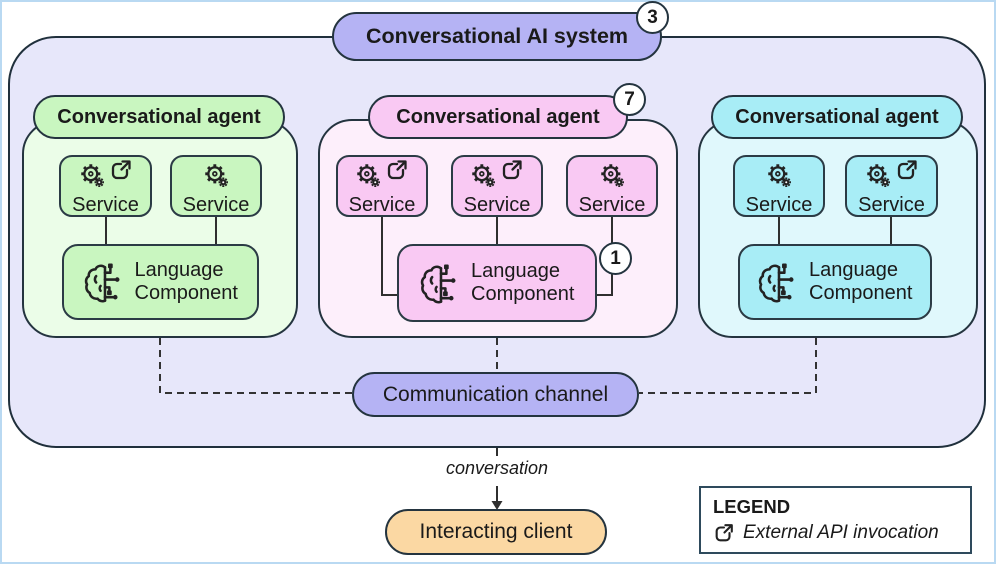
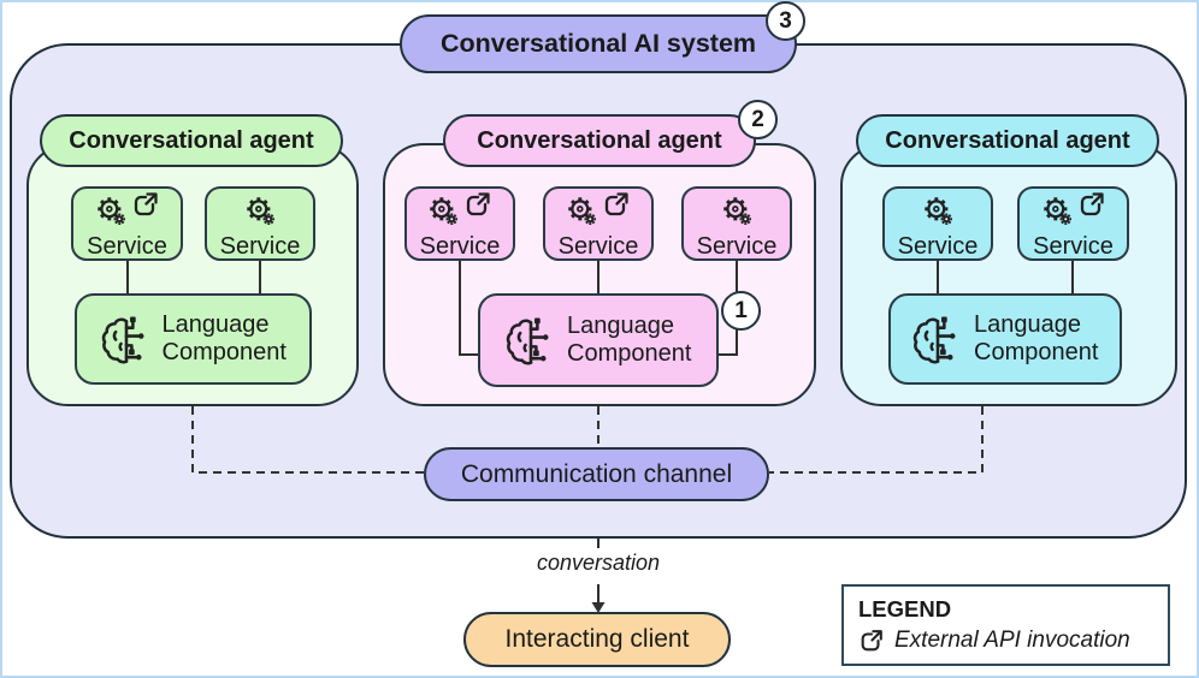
  Conversational AI system
  3
  Conversational agent
  Service
  Service
  Language Component
  Conversational agent
- 7
+ 2
  Service
  Service
  Service
  1
  Language Component
  Conversational agent
  Service
  Service
  Language Component
  Communication channel
  conversation
  Interacting client
  LEGEND
  External API invocation
